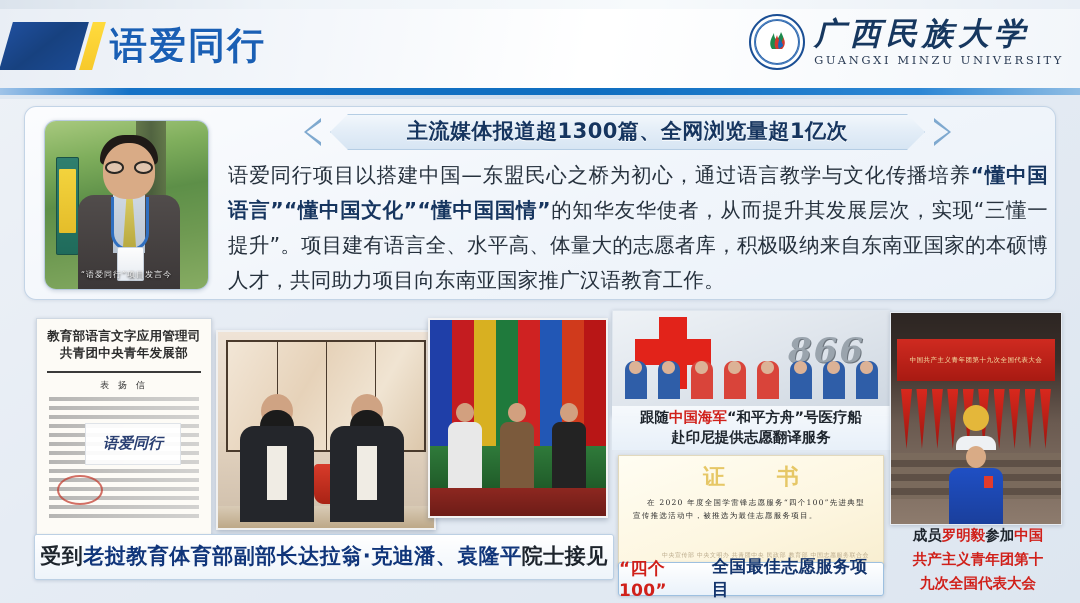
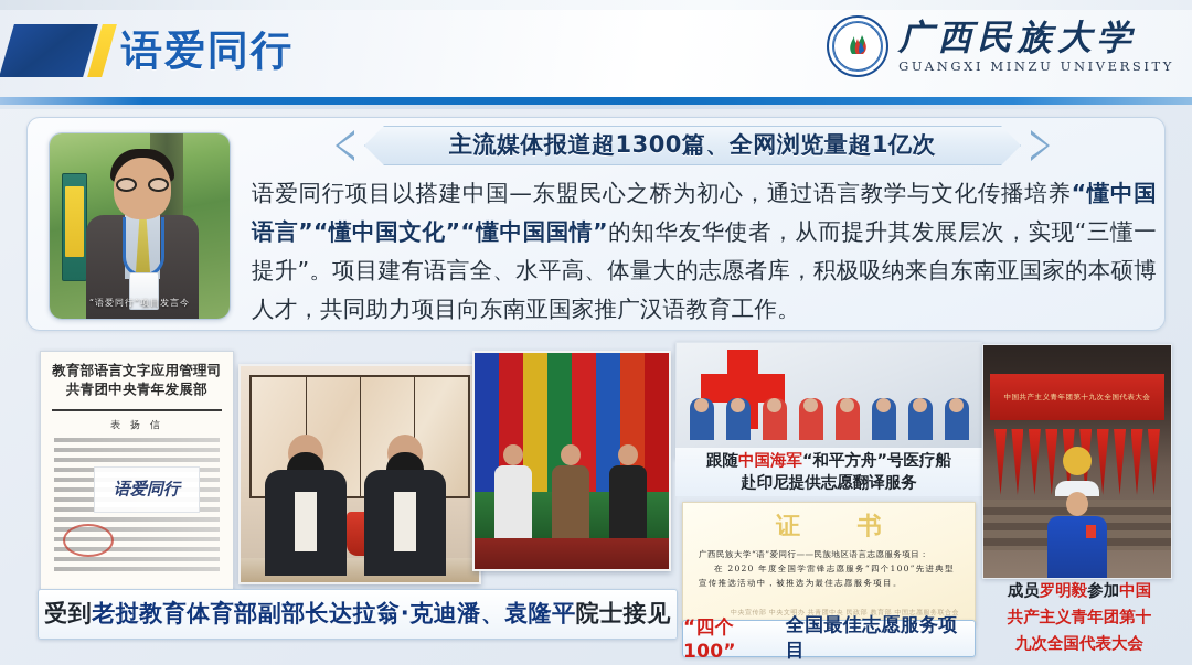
  语爱同行
  广西民族大学
  GUANGXI MINZU UNIVERSITY
  “语爱同行”项目发言今
  主流媒体报道超1300篇、全网浏览量超1亿次
  语爱同行项目以搭建中国—东盟民心之桥为初心，通过语言教学与文化传播培养“懂中国语言”“懂中国文化”“懂中国国情”的知华友华使者，从而提升其发展层次，实现“三懂一提升”。项目建有语言全、水平高、体量大的志愿者库，积极吸纳来自东南亚国家的本硕博人才，共同助力项目向东南亚国家推广汉语教育工作。
  教育部语言文字应用管理司
  共青团中央青年发展部
  表 扬 信
  语爱同行
- 866
  跟随中国海军“和平方舟”号医疗船
  赴印尼提供志愿翻译服务
  证 书
+ 广西民族大学“语”爱同行——民族地区语言志愿服务项目：
  在 2020 年度全国学雷锋志愿服务“四个100”先进典型宣传推选活动中，被推选为最佳志愿服务项目。
  “四个100”
  全国最佳志愿服务项目
  中国共产主义青年团第十九次全国代表大会
  成员罗明毅参加中国
  共产主义青年团第十
  九次全国代表大会
  受到
  老挝教育体育部副部长达拉翁·克迪潘、袁隆平
  院士接见
